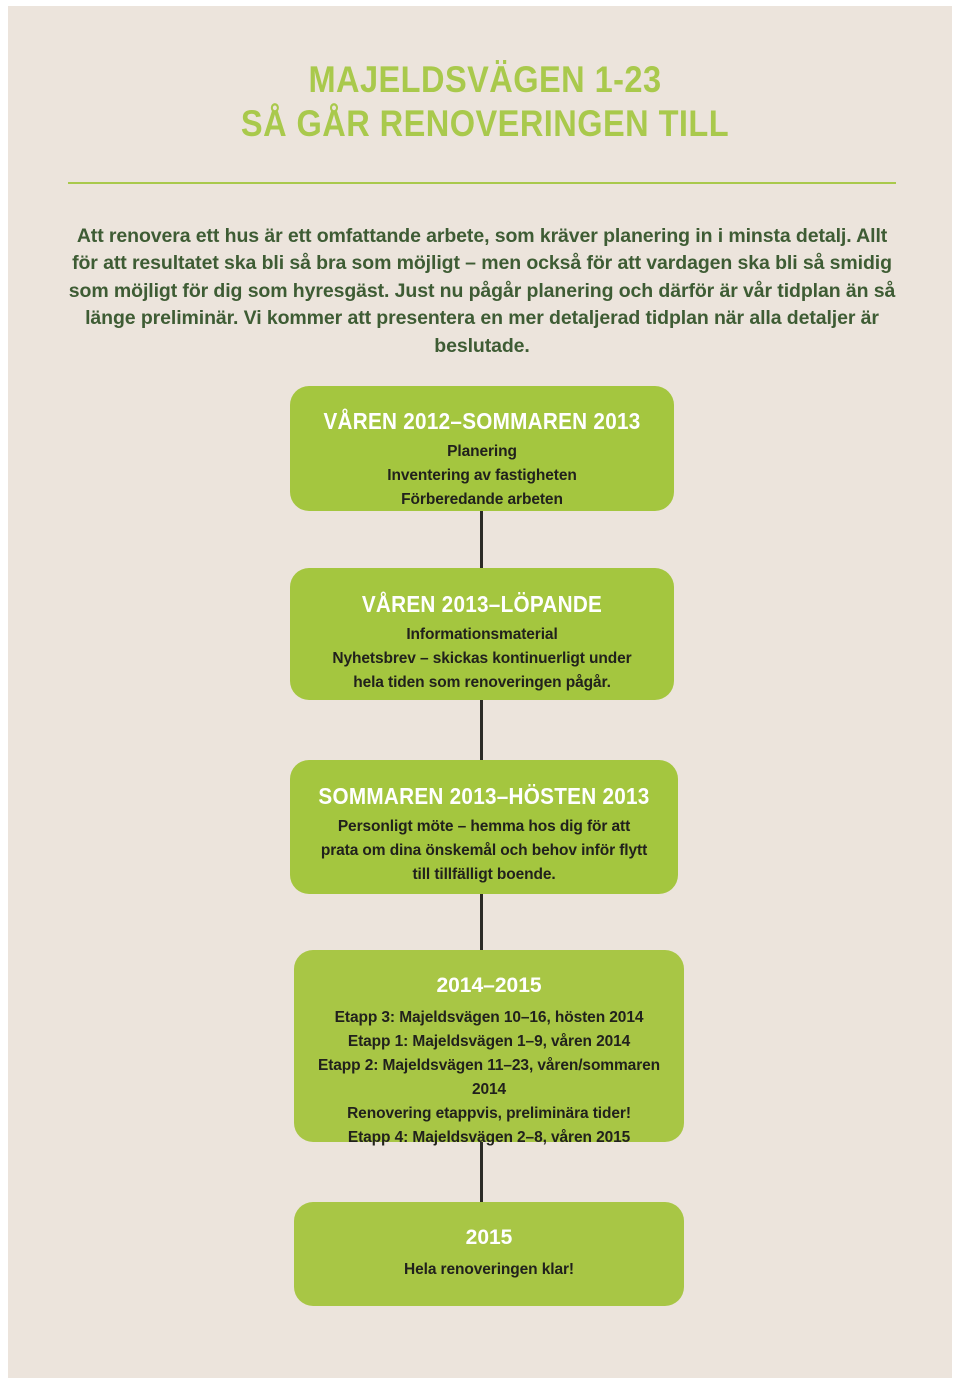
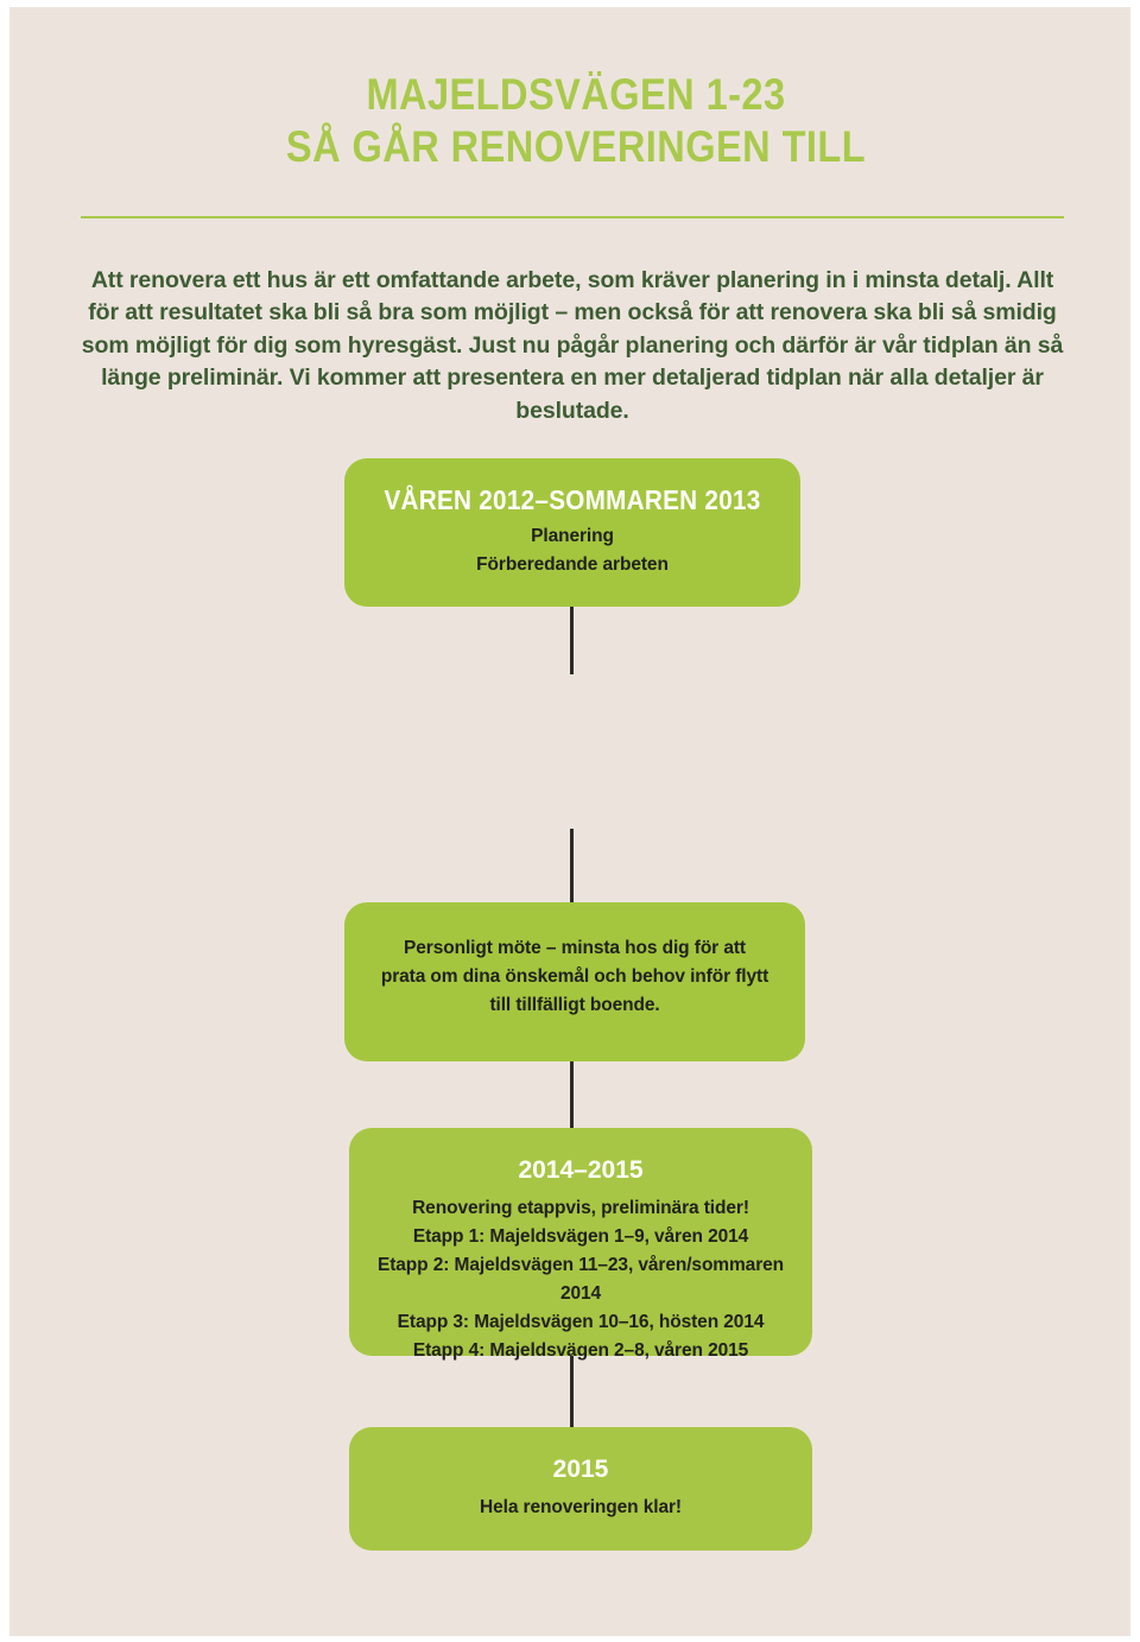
  MAJELDSVÄGEN 1-23
  SÅ GÅR RENOVERINGEN TILL
- Att renovera ett hus är ett omfattande arbete, som kräver planering in i minsta detalj. Allt för att resultatet ska bli så bra som möjligt – men också för att vardagen ska bli så smidig som möjligt för dig som hyresgäst. Just nu pågår planering och därför är vår tidplan än så länge preliminär. Vi kommer att presentera en mer detaljerad tidplan när alla detaljer är beslutade.
+ Att renovera ett hus är ett omfattande arbete, som kräver planering in i minsta detalj. Allt för att resultatet ska bli så bra som möjligt – men också för att renovera ska bli så smidig som möjligt för dig som hyresgäst. Just nu pågår planering och därför är vår tidplan än så länge preliminär. Vi kommer att presentera en mer detaljerad tidplan när alla detaljer är beslutade.
  VÅREN 2012–SOMMAREN 2013
  Planering
- Inventering av fastigheten
  Förberedande arbeten
- VÅREN 2013–LÖPANDE
- Informationsmaterial
- Nyhetsbrev – skickas kontinuerligt under
- hela tiden som renoveringen pågår.
- SOMMAREN 2013–HÖSTEN 2013
- Personligt möte – hemma hos dig för att
+ Personligt möte – minsta hos dig för att
  prata om dina önskemål och behov inför flytt
  till tillfälligt boende.
  2014–2015
- Etapp 3: Majeldsvägen 10–16, hösten 2014
+ Renovering etappvis, preliminära tider!
  Etapp 1: Majeldsvägen 1–9, våren 2014
  Etapp 2: Majeldsvägen 11–23, våren/sommaren 2014
- Renovering etappvis, preliminära tider!
+ Etapp 3: Majeldsvägen 10–16, hösten 2014
  Etapp 4: Majeldsvägen 2–8, våren 2015
  2015
  Hela renoveringen klar!
